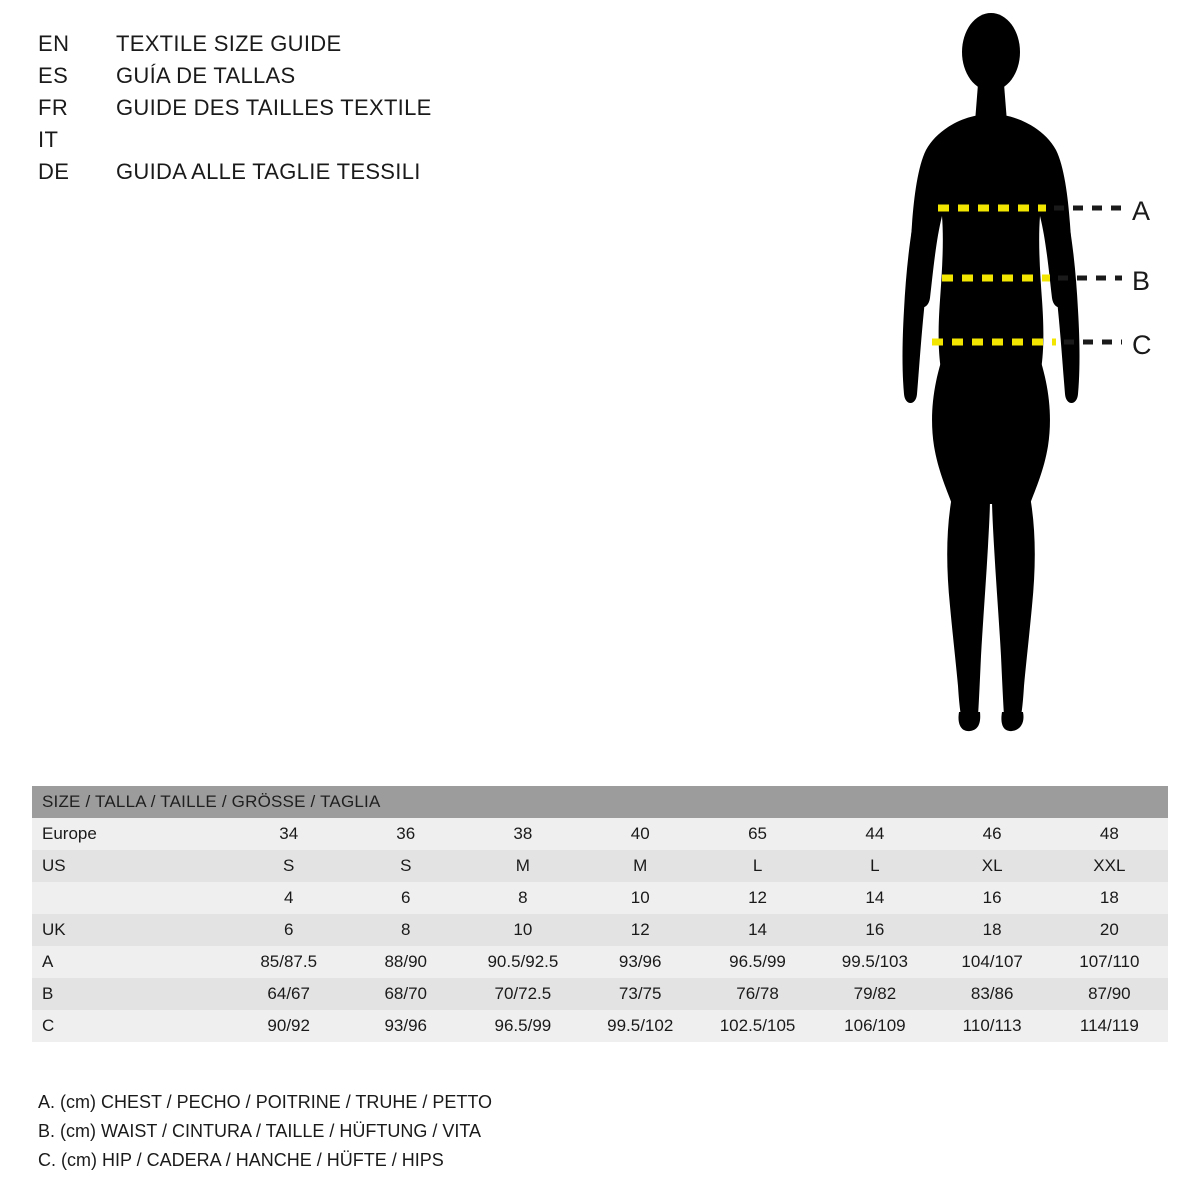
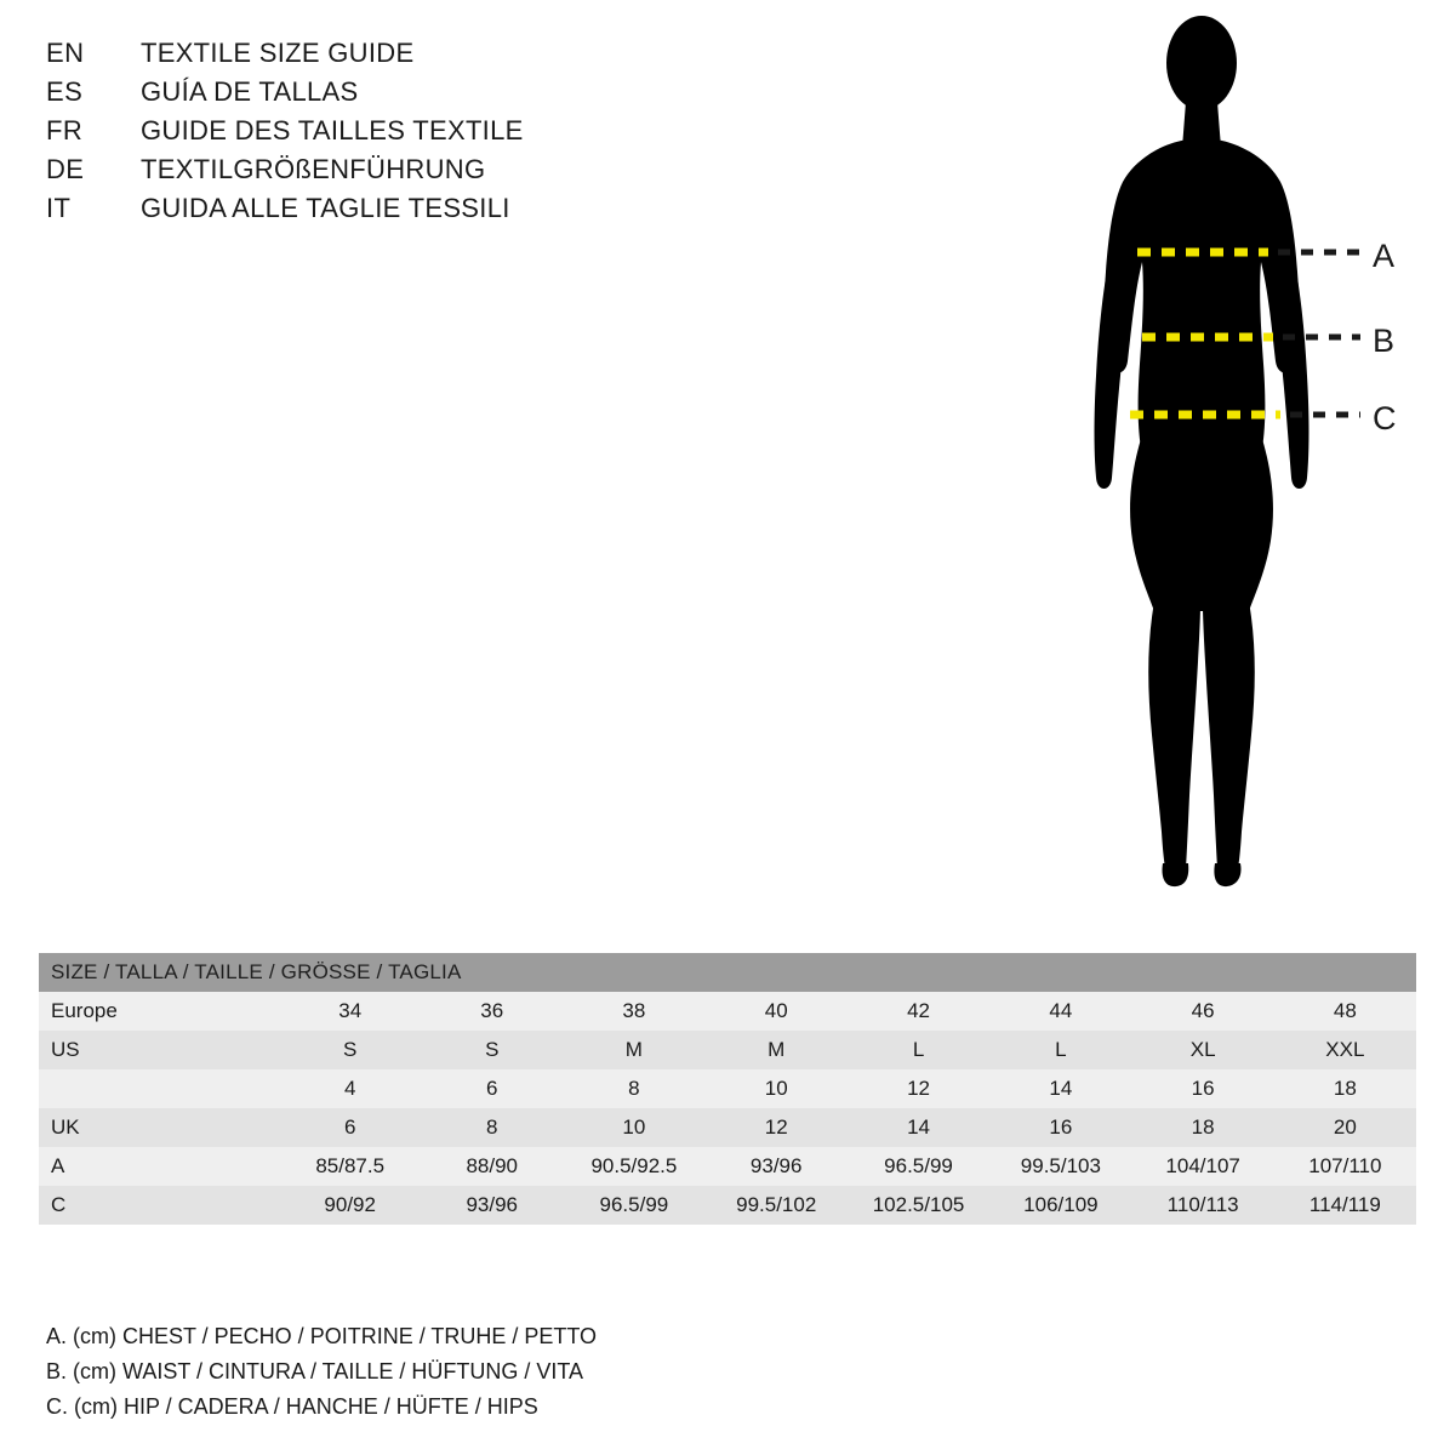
  EN
  TEXTILE SIZE GUIDE
  ES
  GUÍA DE TALLAS
  FR
  GUIDE DES TAILLES TEXTILE
- IT
+ DE
+ TEXTILGRÖßENFÜHRUNG
- DE
+ IT
  GUIDA ALLE TAGLIE TESSILI
  A
  B
  C
  SIZE / TALLA / TAILLE / GRÖSSE / TAGLIA
- Europe	34	36	38	40	65	44	46	48
+ Europe	34	36	38	40	42	44	46	48
  US	S	S	M	M	L	L	XL	XXL
  	4	6	8	10	12	14	16	18
  UK	6	8	10	12	14	16	18	20
  A	85/87.5	88/90	90.5/92.5	93/96	96.5/99	99.5/103	104/107	107/110
- B	64/67	68/70	70/72.5	73/75	76/78	79/82	83/86	87/90
  C	90/92	93/96	96.5/99	99.5/102	102.5/105	106/109	110/113	114/119
  A. (cm) CHEST / PECHO / POITRINE / TRUHE / PETTO
  B. (cm) WAIST / CINTURA / TAILLE / HÜFTUNG / VITA
  C. (cm) HIP / CADERA / HANCHE / HÜFTE / HIPS
